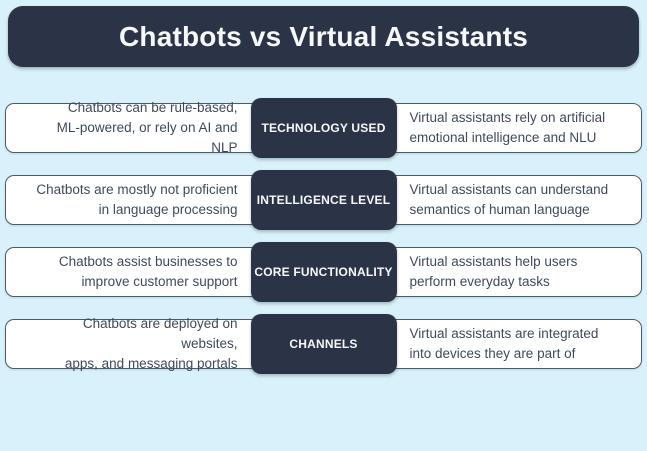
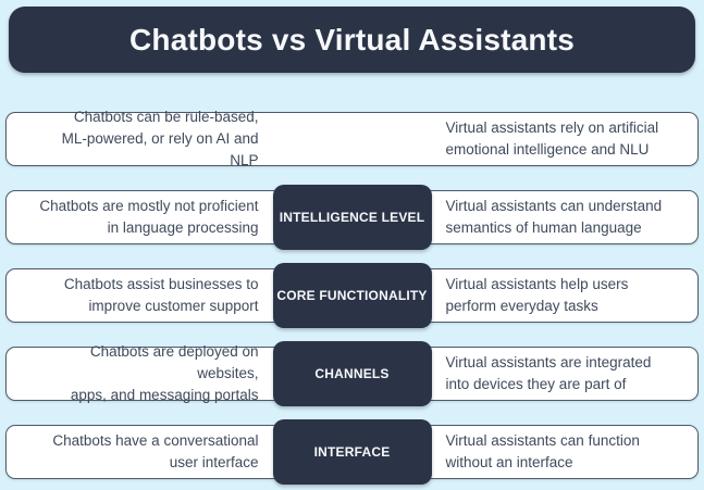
  Chatbots vs Virtual Assistants
  Chatbots can be rule-based,
  ML-powered, or rely on AI and NLP
  Virtual assistants rely on artificial
  emotional intelligence and NLU
- TECHNOLOGY USED
  Chatbots are mostly not proficient
  in language processing
  Virtual assistants can understand
  semantics of human language
  INTELLIGENCE LEVEL
  Chatbots assist businesses to
  improve customer support
  Virtual assistants help users
  perform everyday tasks
  CORE FUNCTIONALITY
  Chatbots are deployed on websites,
  apps, and messaging portals
  Virtual assistants are integrated
  into devices they are part of
  CHANNELS
+ Chatbots have a conversational
+ user interface
+ Virtual assistants can function
+ without an interface
+ INTERFACE
